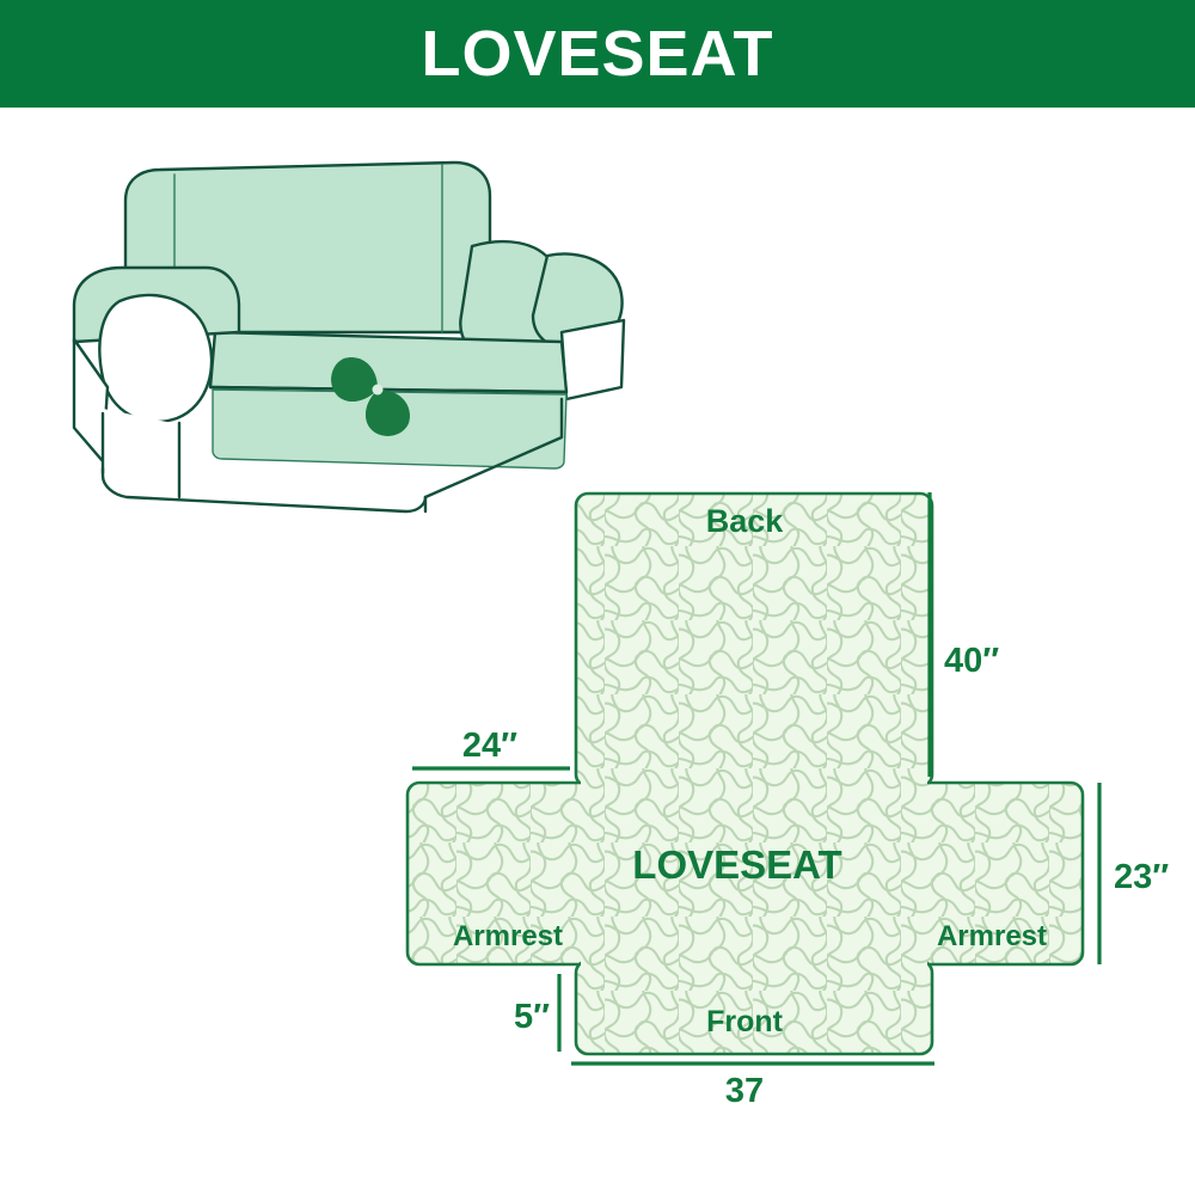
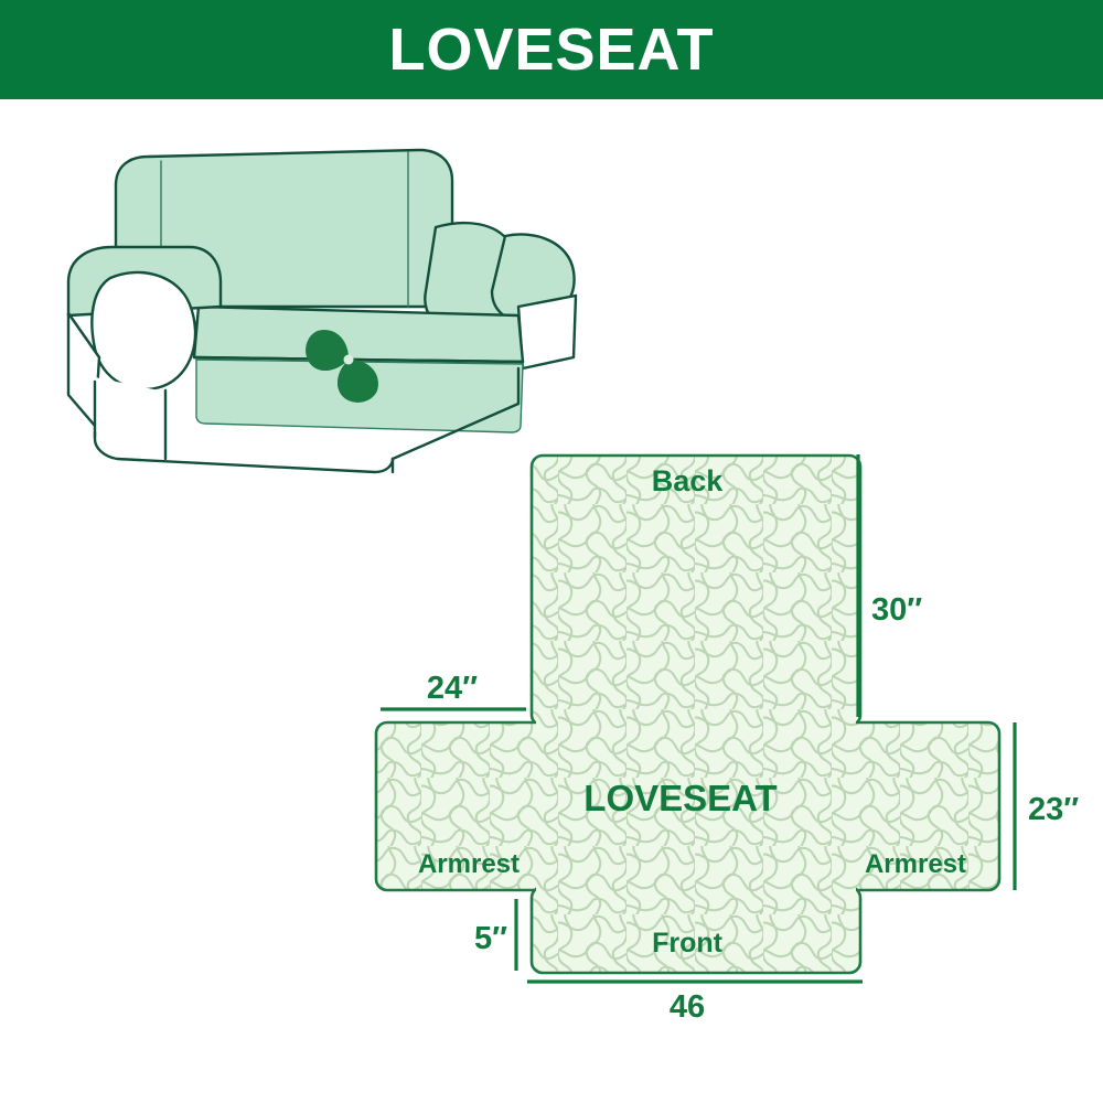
  LOVESEAT
  Back
  LOVESEAT
  Armrest
  Armrest
  Front
- 40″
+ 30″
  24″
  23″
  5″
- 37
+ 46
